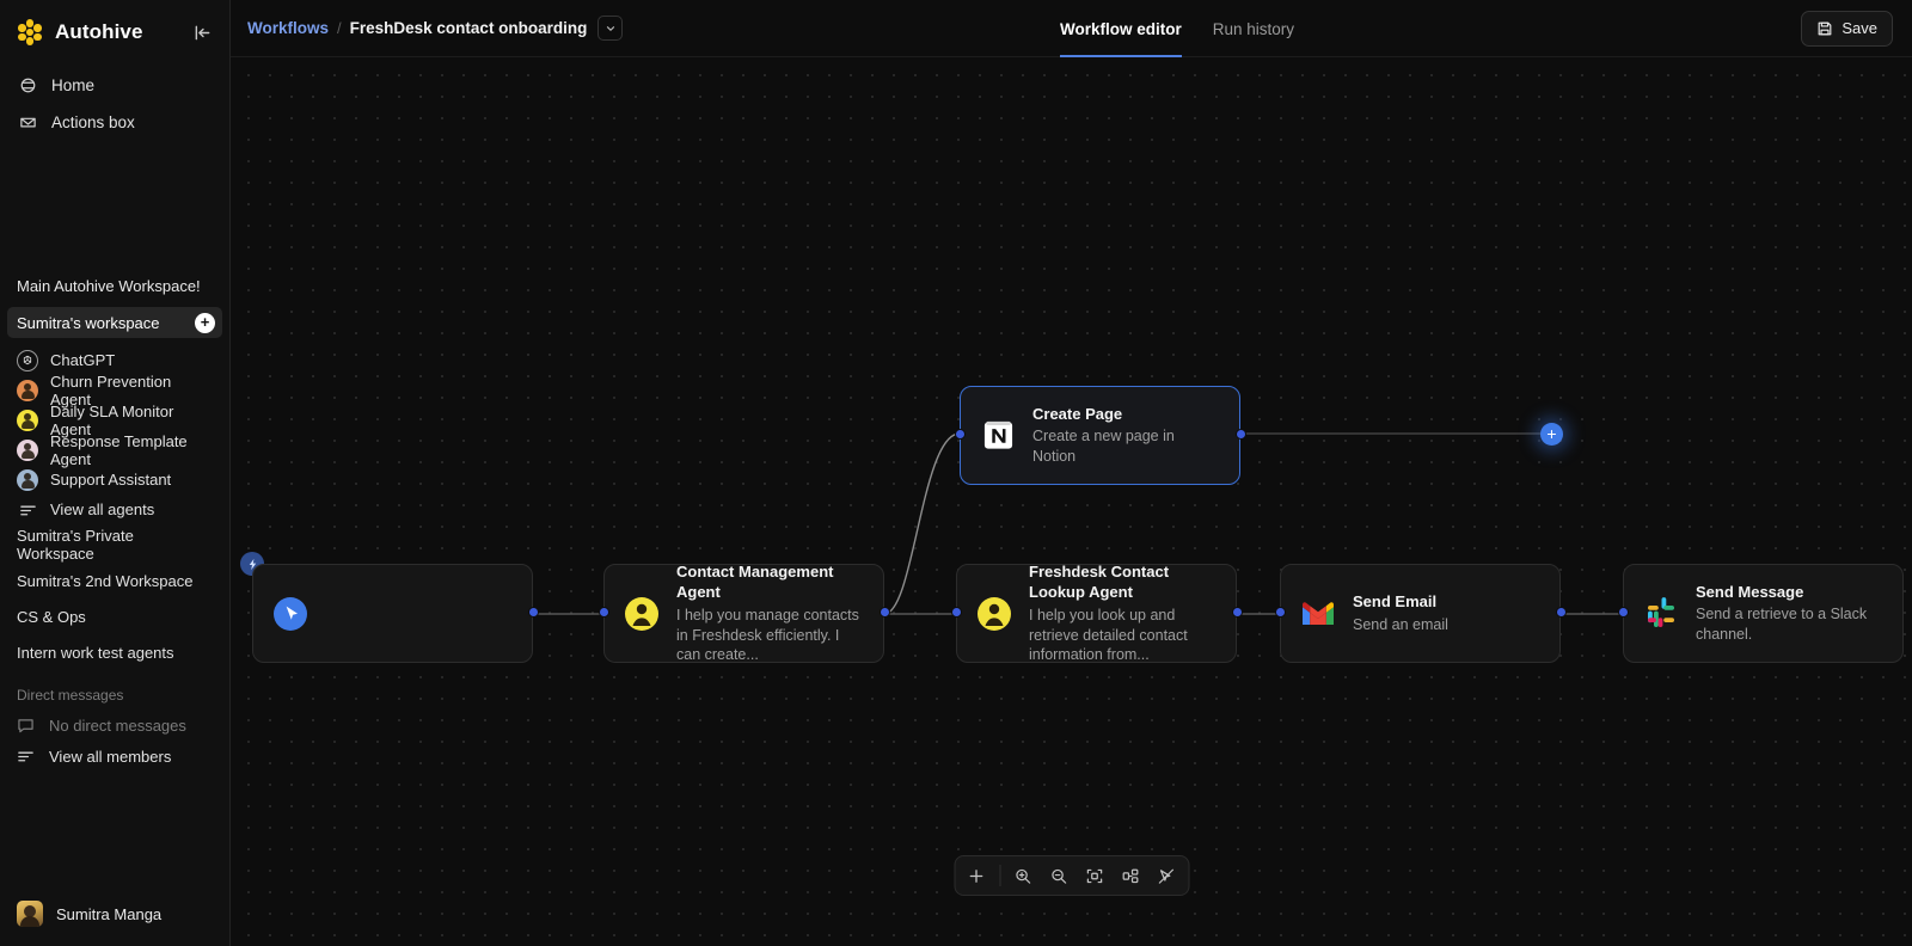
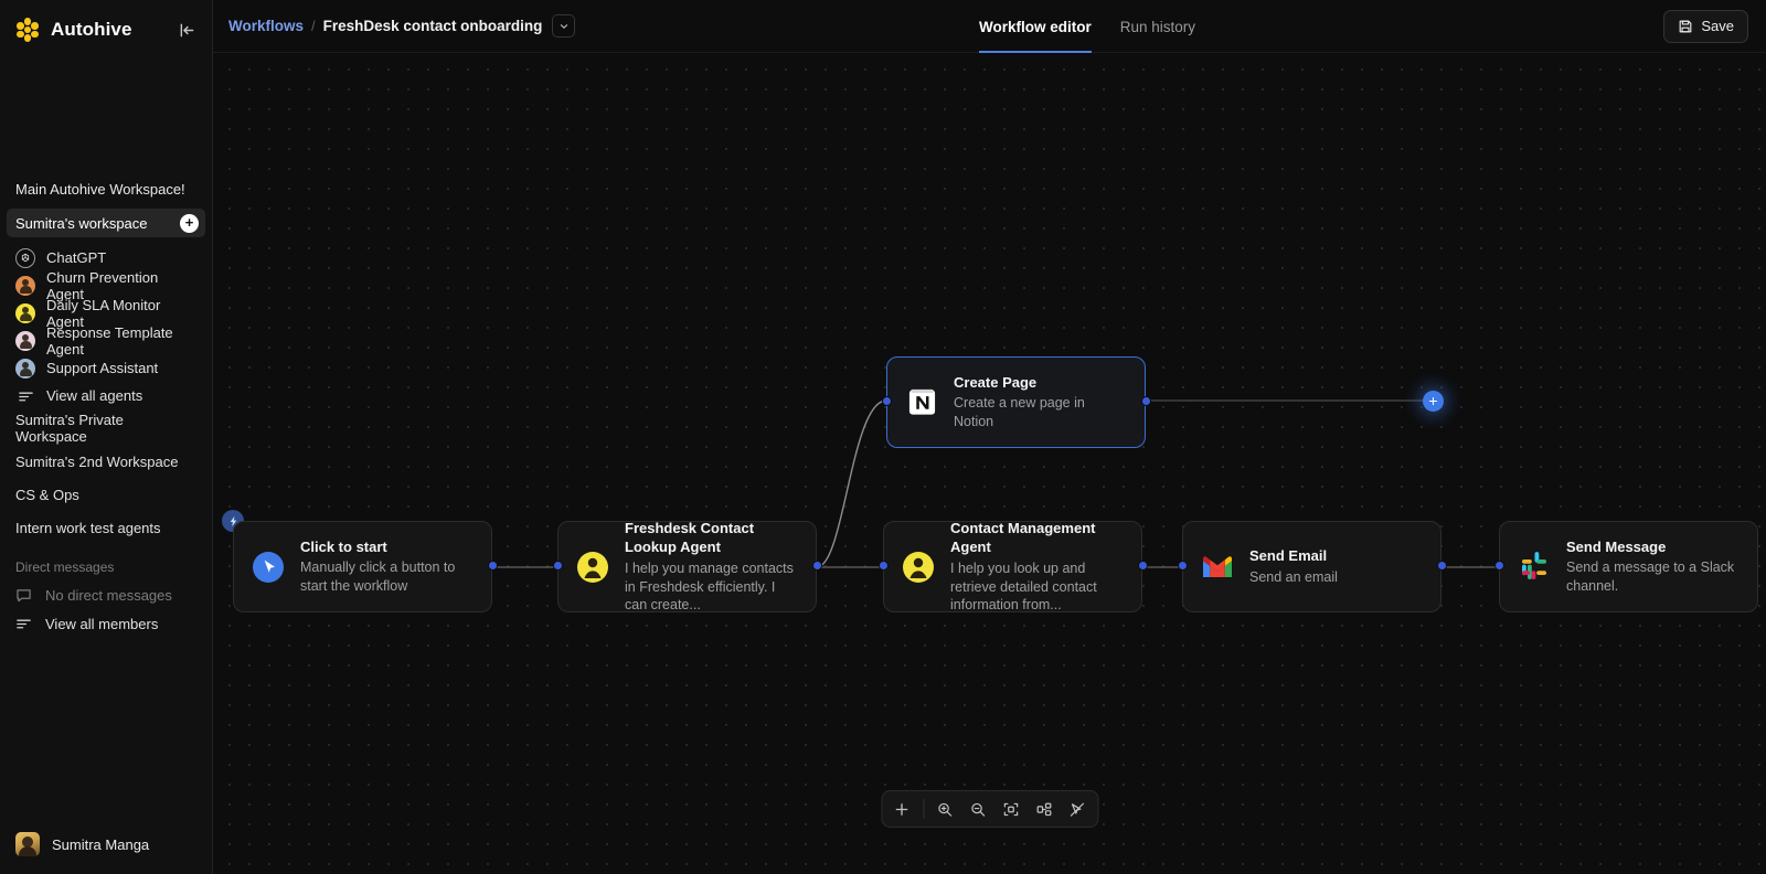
  Autohive
- Home
- Actions box
  Main Autohive Workspace!
  Sumitra's workspace
  +
  ChatGPT
  Churn Prevention Agent
  Daily SLA Monitor Agent
  Response Template Agent
  Support Assistant
  View all agents
  Sumitra's Private Workspace
  Sumitra's 2nd Workspace
  CS & Ops
  Intern work test agents
  Direct messages
  No direct messages
  View all members
  Sumitra Manga
  Workflows
  /
  FreshDesk contact onboarding
  Workflow editor
  Run history
  Save
  Create Page
  Create a new page in Notion
  +
+ Click to start
+ Manually click a button to start the workflow
- Contact Management Agent
+ Freshdesk Contact Lookup Agent
  I help you manage contacts in Freshdesk efficiently. I can create...
- Freshdesk Contact Lookup Agent
+ Contact Management Agent
  I help you look up and retrieve detailed contact information from...
  Send Email
  Send an email
  Send Message
- Send a retrieve to a Slack channel.
+ Send a message to a Slack channel.
